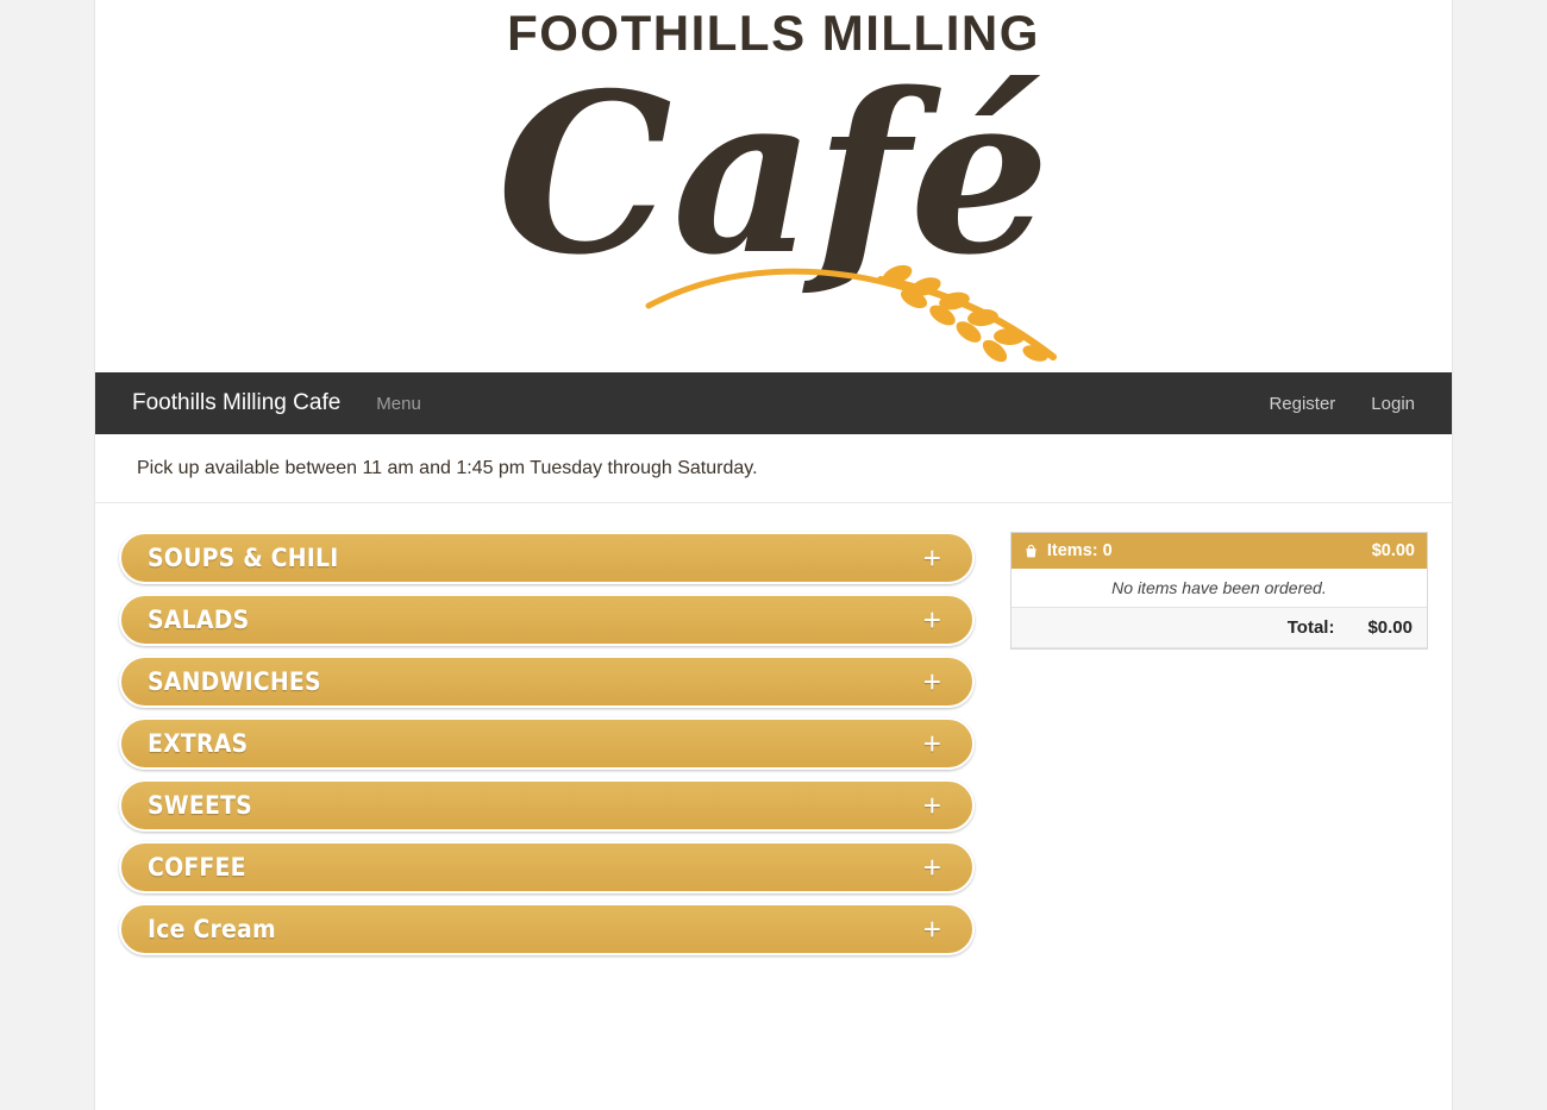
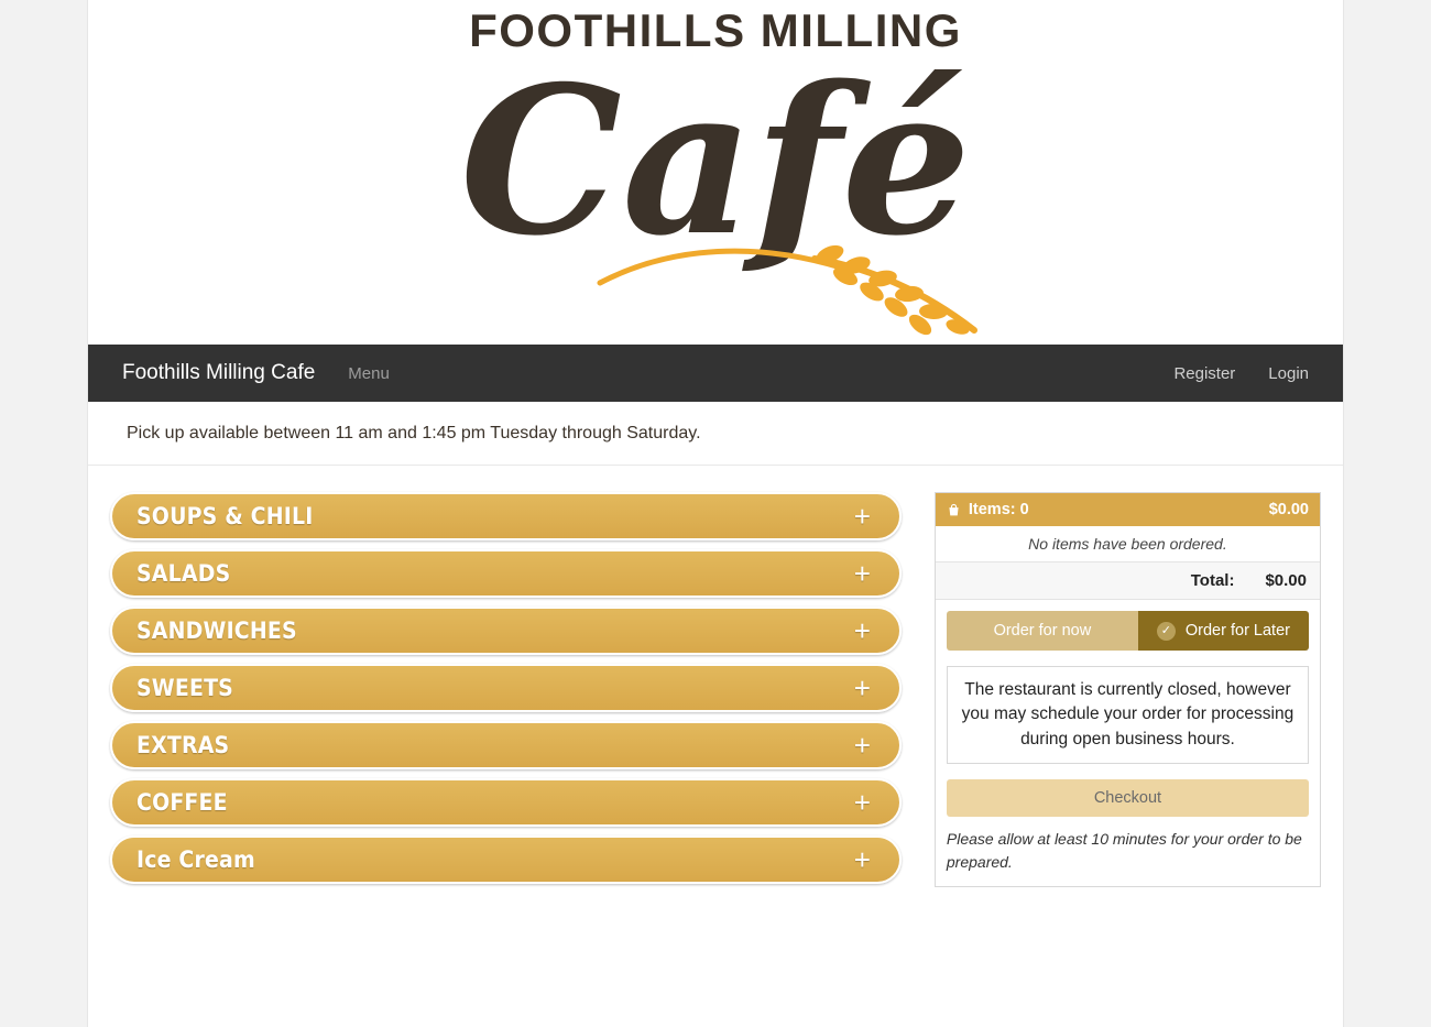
  FOOTHILLS MILLING
  Café
  Foothills Milling Cafe
  Menu
  Register
  Login
  Pick up available between 11 am and 1:45 pm Tuesday through Saturday.
  SOUPS & CHILI
  +
  SALADS
  +
  SANDWICHES
  +
- EXTRAS
+ SWEETS
  +
- SWEETS
+ EXTRAS
  +
  COFFEE
  +
  Ice Cream
  +
  Items: 0
  $0.00
  No items have been ordered.
  Total:
  $0.00
+ Order for now
+ ✓
+ Order for Later
+ The restaurant is currently closed, however you may schedule your order for processing during open business hours.
+ Checkout
+ Please allow at least 10 minutes for your order to be prepared.
